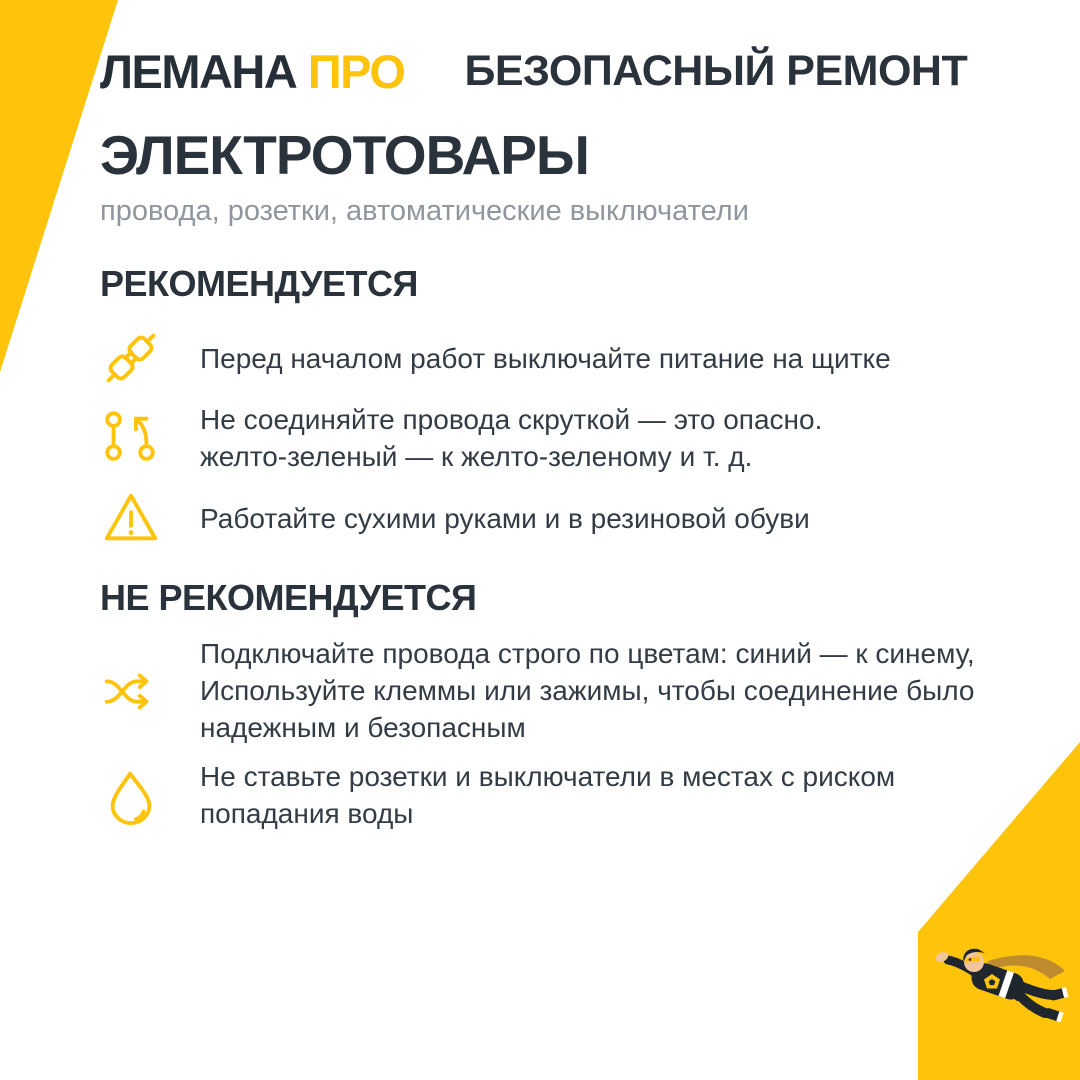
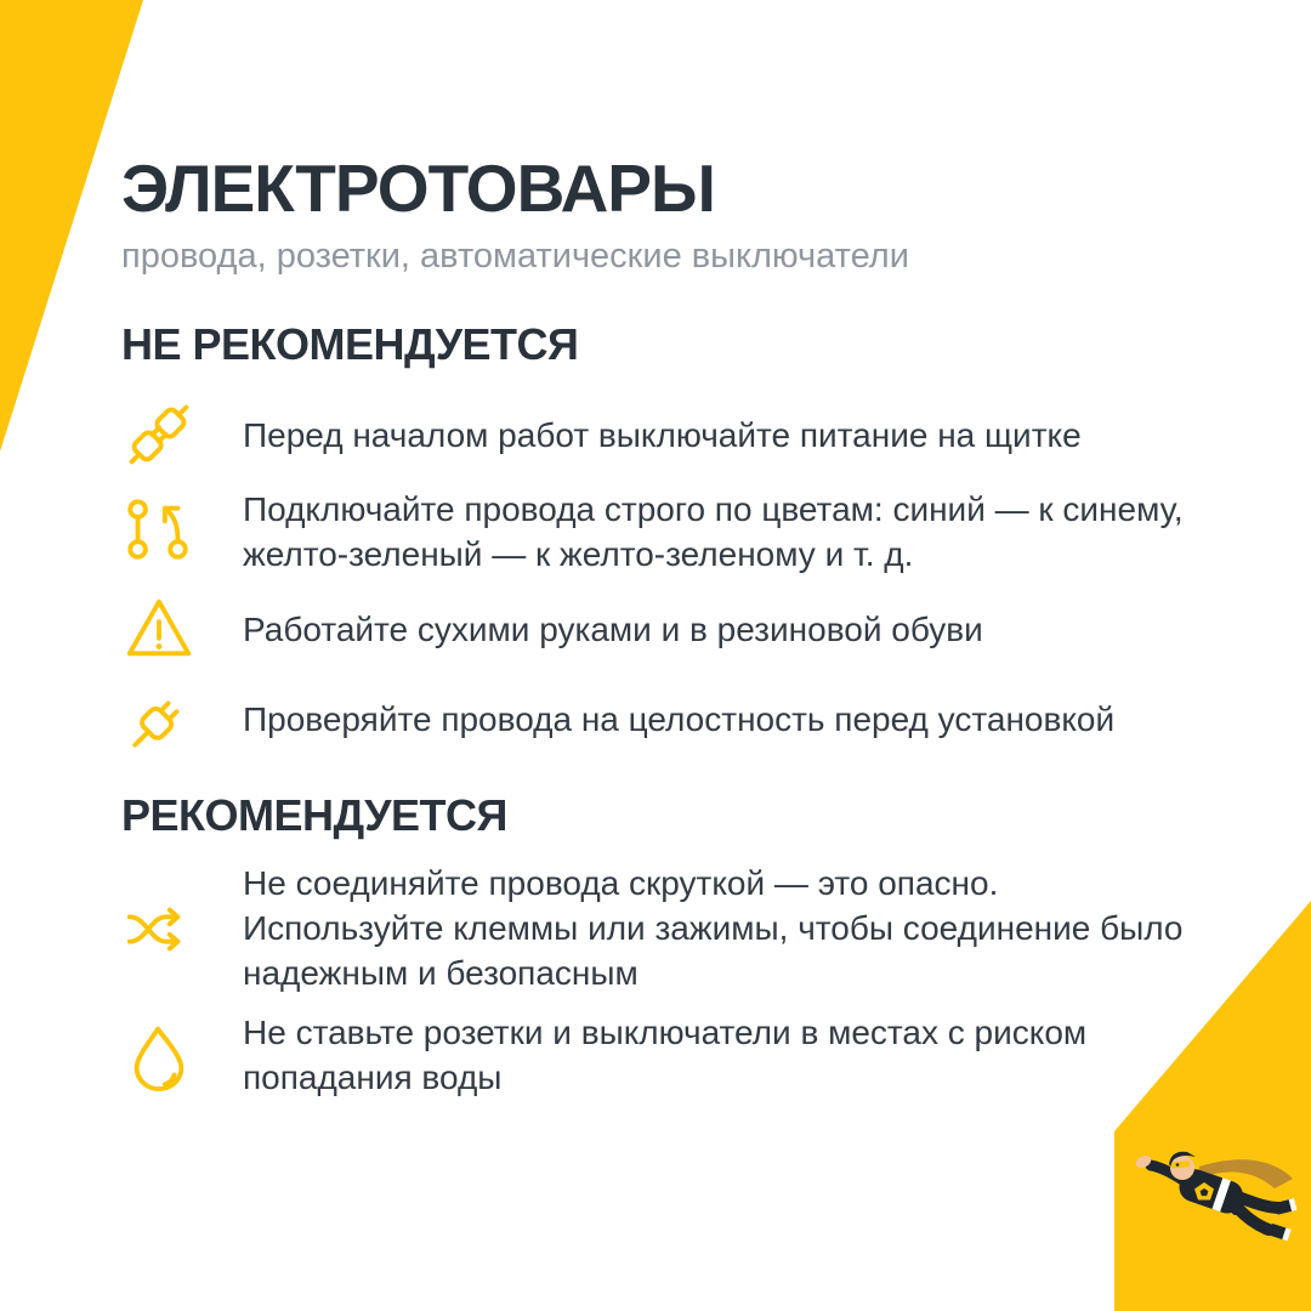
- ЛЕМАНА ПРО
- БЕЗОПАСНЫЙ РЕМОНТ
  ЭЛЕКТРОТОВАРЫ
  провода, розетки, автоматические выключатели
- РЕКОМЕНДУЕТСЯ
+ НЕ РЕКОМЕНДУЕТСЯ
  Перед началом работ выключайте питание на щитке
- Не соединяйте провода скруткой — это опасно.
+ Подключайте провода строго по цветам: синий — к синему,
  желто-зеленый — к желто-зеленому и т. д.
  Работайте сухими руками и в резиновой обуви
+ Проверяйте провода на целостность перед установкой
- НЕ РЕКОМЕНДУЕТСЯ
+ РЕКОМЕНДУЕТСЯ
- Подключайте провода строго по цветам: синий — к синему,
+ Не соединяйте провода скруткой — это опасно.
  Используйте клеммы или зажимы, чтобы соединение было
  надежным и безопасным
  Не ставьте розетки и выключатели в местах с риском
  попадания воды
